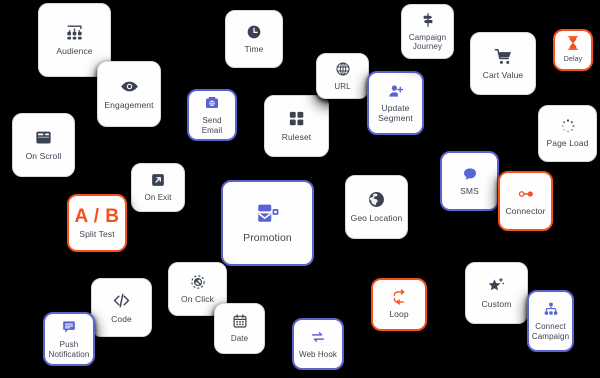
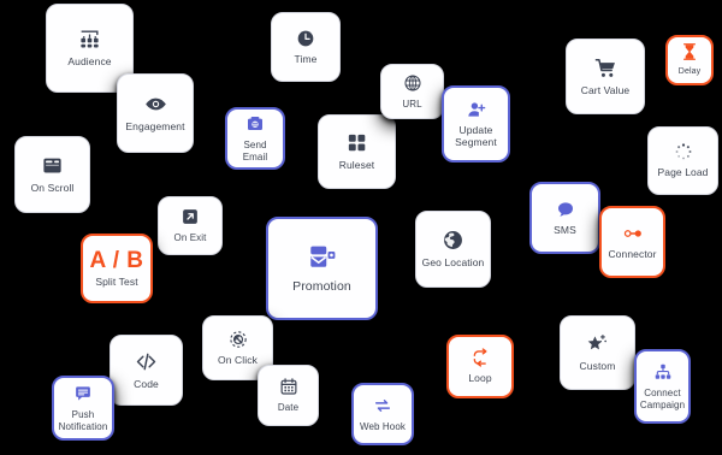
  Audience
  Engagement
  On Scroll
  Time
  Send Email
  Ruleset
  URL
  Update Segment
- Campaign Journey
  Cart Value
  Page Load
  On Exit
  A / B
  Split Test
  Promotion
  Geo Location
  SMS
  Connector
  On Click
  Code
  Push Notification
  Date
  Web Hook
  Loop
  Custom
  Connect Campaign
